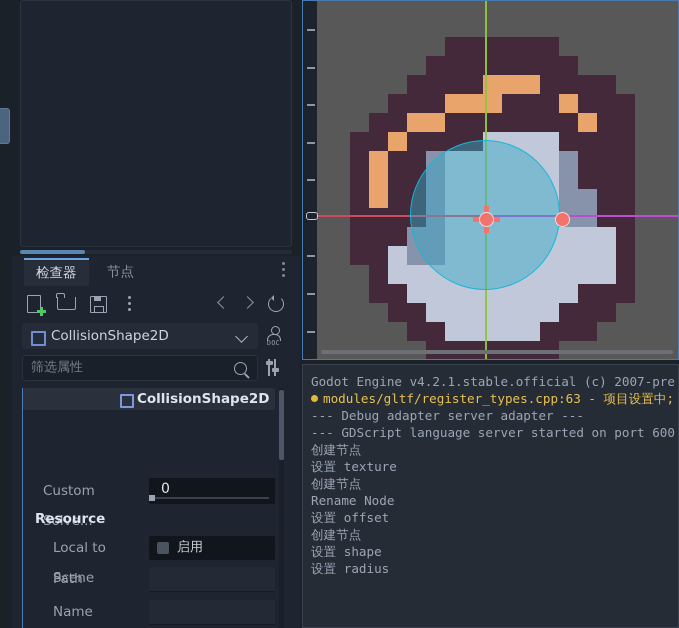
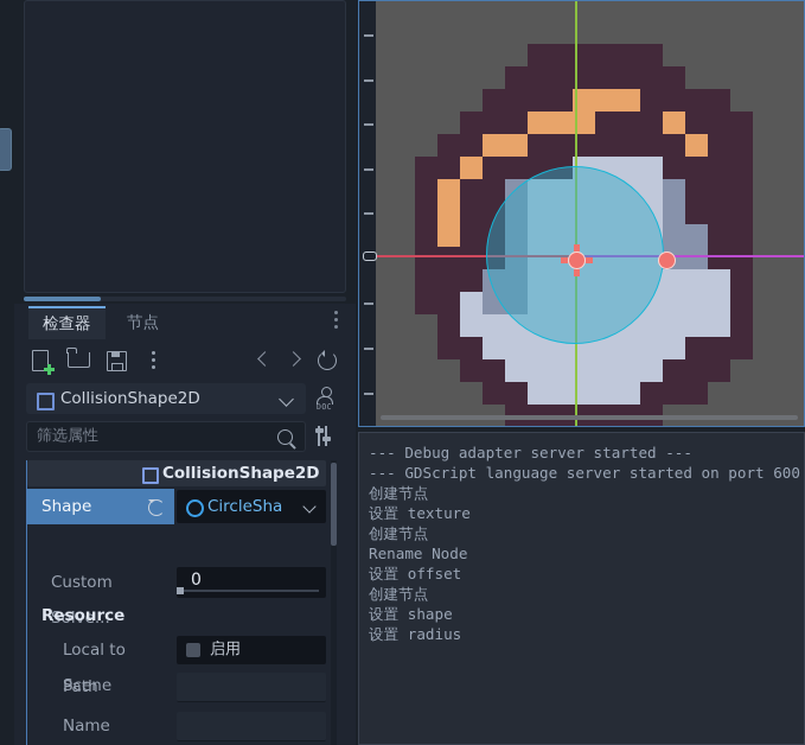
  检查器
  节点
  CollisionShape2D
  DOC
  筛选属性
  CollisionShape2D
+ Shape
+ CircleSha
  Custom Solve...
  0
  Resource
  Local to Scene
  启用
  Path
  Name
- Godot Engine v4.2.1.stable.official (c) 2007-pre
- modules/gltf/register_types.cpp:63 - 项目设置中;
- --- Debug adapter server adapter ---
+ --- Debug adapter server started ---
  --- GDScript language server started on port 600
  创建节点
  设置 texture
  创建节点
  Rename Node
  设置 offset
  创建节点
  设置 shape
  设置 radius
